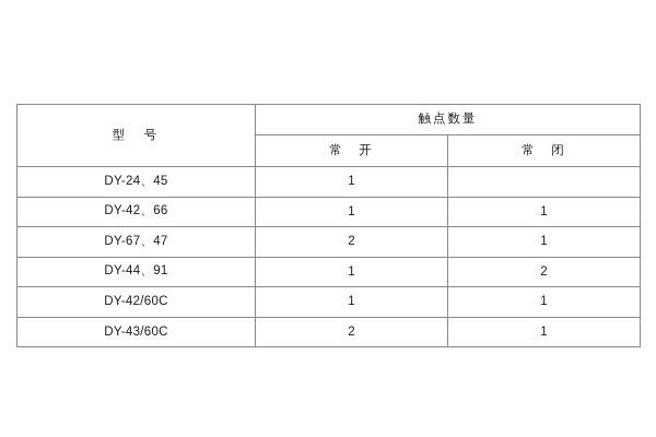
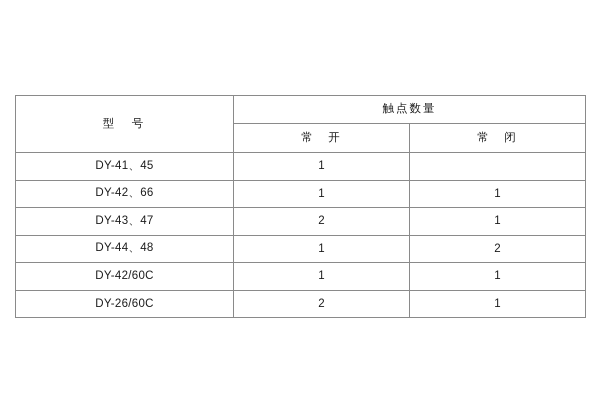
  型 号	触点数量
  常 开	常 闭
- DY-24、45	1
+ DY-41、45	1
  DY-42、66	1	1
- DY-67、47	2	1
+ DY-43、47	2	1
- DY-44、91	1	2
+ DY-44、48	1	2
  DY-42/60C	1	1
- DY-43/60C	2	1
+ DY-26/60C	2	1
